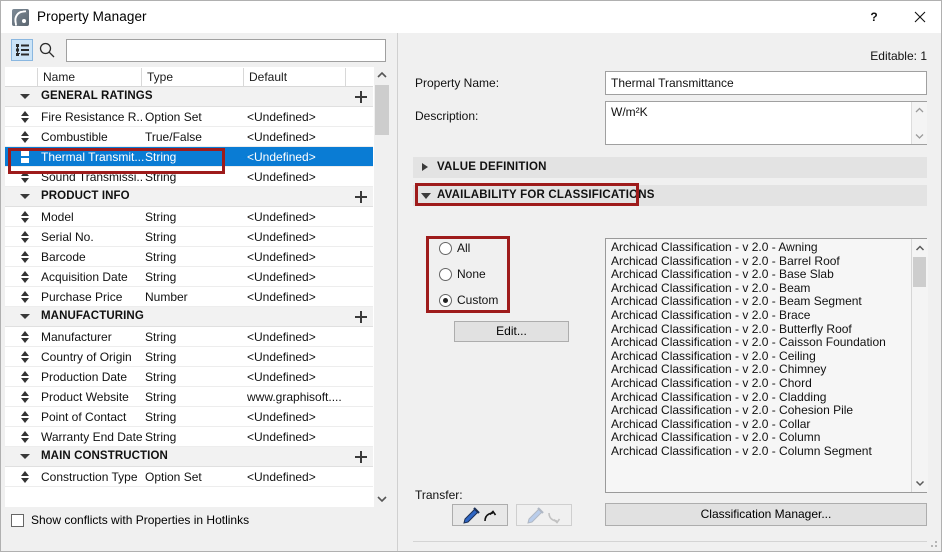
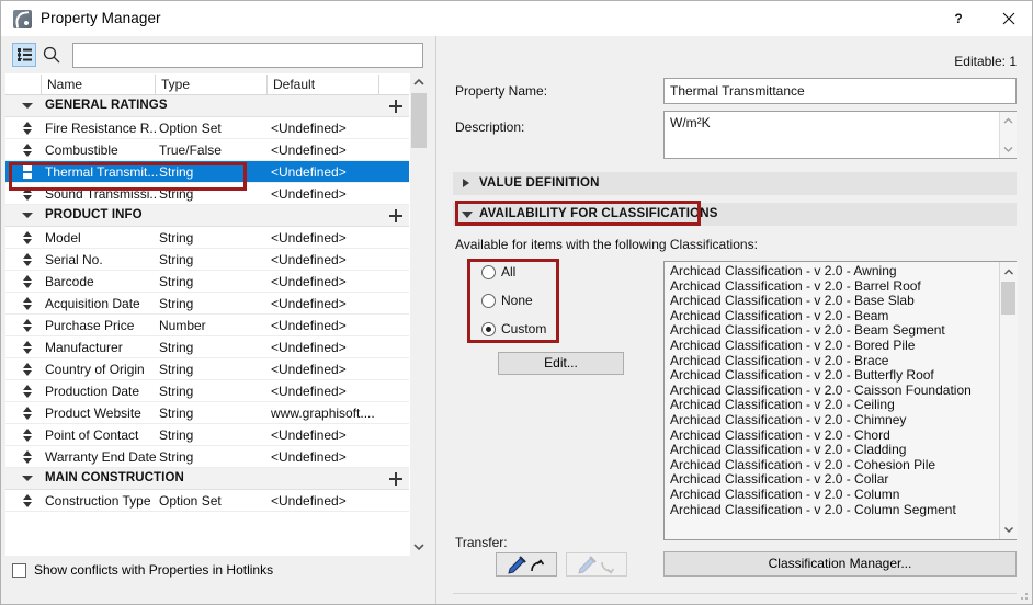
  Property Manager
  ?
  Name
  Type
  Default
  GENERAL RATINGS
  Fire Resistance R..
  Option Set
  <Undefined>
  Combustible
  True/False
  <Undefined>
  Thermal Transmit...
  String
  <Undefined>
  Sound Transmissi..
  String
  <Undefined>
  PRODUCT INFO
  Model
  String
  <Undefined>
  Serial No.
  String
  <Undefined>
  Barcode
  String
  <Undefined>
  Acquisition Date
  String
  <Undefined>
  Purchase Price
  Number
  <Undefined>
- MANUFACTURING
  Manufacturer
  String
  <Undefined>
  Country of Origin
  String
  <Undefined>
  Production Date
  String
  <Undefined>
  Product Website
  String
  www.graphisoft....
  Point of Contact
  String
  <Undefined>
  Warranty End Date
  String
  <Undefined>
  MAIN CONSTRUCTION
  Construction Type
  Option Set
  <Undefined>
  Show conflicts with Properties in Hotlinks
  Editable: 1
  Property Name:
  Thermal Transmittance
  Description:
  W/m²K
  VALUE DEFINITION
  AVAILABILITY FOR CLASSIFICATIONS
+ Available for items with the following Classifications:
  All
  None
  Custom
  Edit...
  Archicad Classification - v 2.0 - Awning
  Archicad Classification - v 2.0 - Barrel Roof
  Archicad Classification - v 2.0 - Base Slab
  Archicad Classification - v 2.0 - Beam
  Archicad Classification - v 2.0 - Beam Segment
+ Archicad Classification - v 2.0 - Bored Pile
  Archicad Classification - v 2.0 - Brace
  Archicad Classification - v 2.0 - Butterfly Roof
  Archicad Classification - v 2.0 - Caisson Foundation
  Archicad Classification - v 2.0 - Ceiling
  Archicad Classification - v 2.0 - Chimney
  Archicad Classification - v 2.0 - Chord
  Archicad Classification - v 2.0 - Cladding
  Archicad Classification - v 2.0 - Cohesion Pile
  Archicad Classification - v 2.0 - Collar
  Archicad Classification - v 2.0 - Column
  Archicad Classification - v 2.0 - Column Segment
  Transfer:
  Classification Manager...
